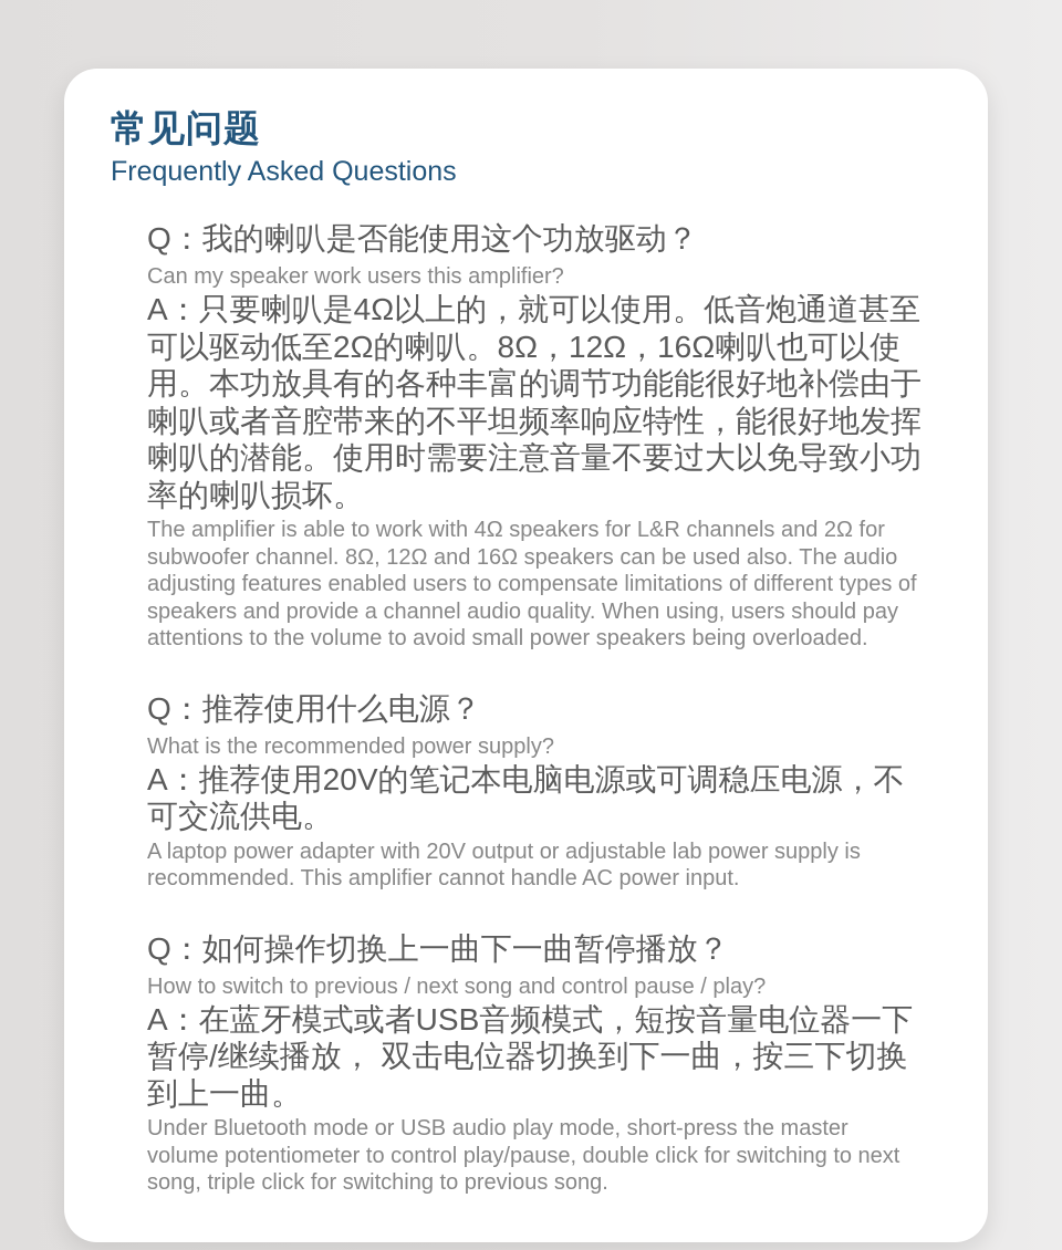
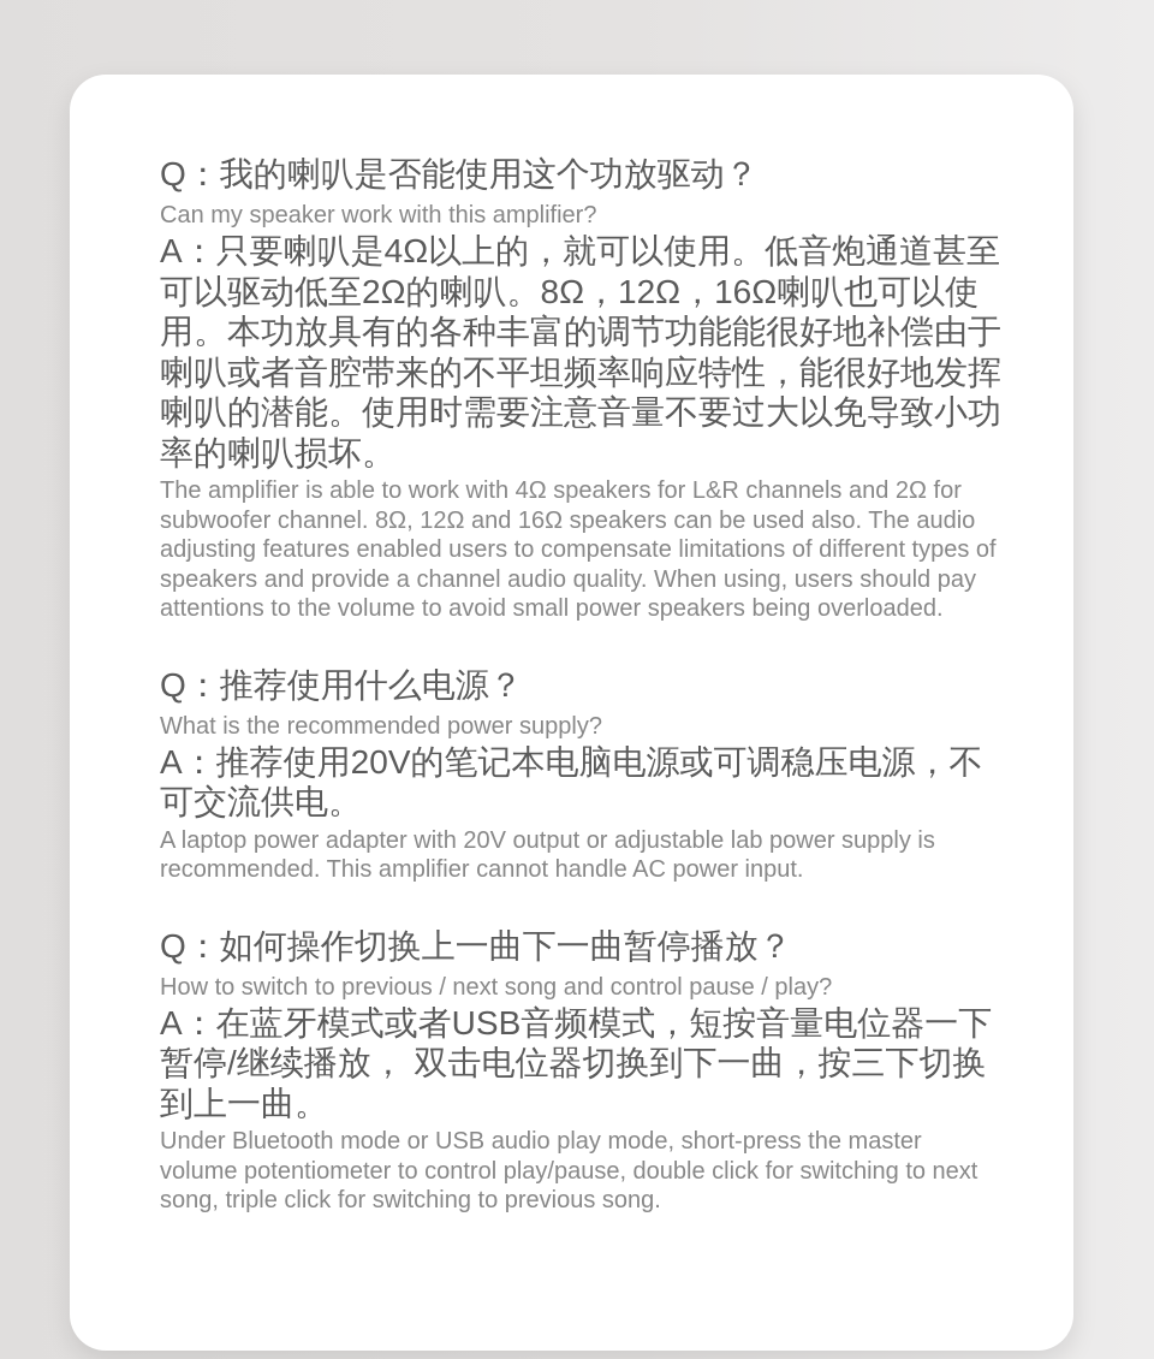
- 常见问题
- Frequently Asked Questions
  Q：我的喇叭是否能使用这个功放驱动？
- Can my speaker work users this amplifier?
+ Can my speaker work with this amplifier?
  A：只要喇叭是4Ω以上的，就可以使用。低音炮通道甚至可以驱动低至2Ω的喇叭。8Ω，12Ω，16Ω喇叭也可以使用。本功放具有的各种丰富的调节功能能很好地补偿由于喇叭或者音腔带来的不平坦频率响应特性，能很好地发挥喇叭的潜能。使用时需要注意音量不要过大以免导致小功率的喇叭损坏。
  The amplifier is able to work with 4Ω speakers for L&R channels and 2Ω for subwoofer channel. 8Ω, 12Ω and 16Ω speakers can be used also. The audio adjusting features enabled users to compensate limitations of different types of speakers and provide a channel audio quality. When using, users should pay attentions to the volume to avoid small power speakers being overloaded.
  Q：推荐使用什么电源？
  What is the recommended power supply?
  A：推荐使用20V的笔记本电脑电源或可调稳压电源，不可交流供电。
  A laptop power adapter with 20V output or adjustable lab power supply is recommended. This amplifier cannot handle AC power input.
  Q：如何操作切换上一曲下一曲暂停播放？
  How to switch to previous / next song and control pause / play?
  A：在蓝牙模式或者USB音频模式，短按音量电位器一下 暂停/继续播放， 双击电位器切换到下一曲，按三下切换到上一曲。
  Under Bluetooth mode or USB audio play mode, short-press the master volume potentiometer to control play/pause, double click for switching to next song, triple click for switching to previous song.
